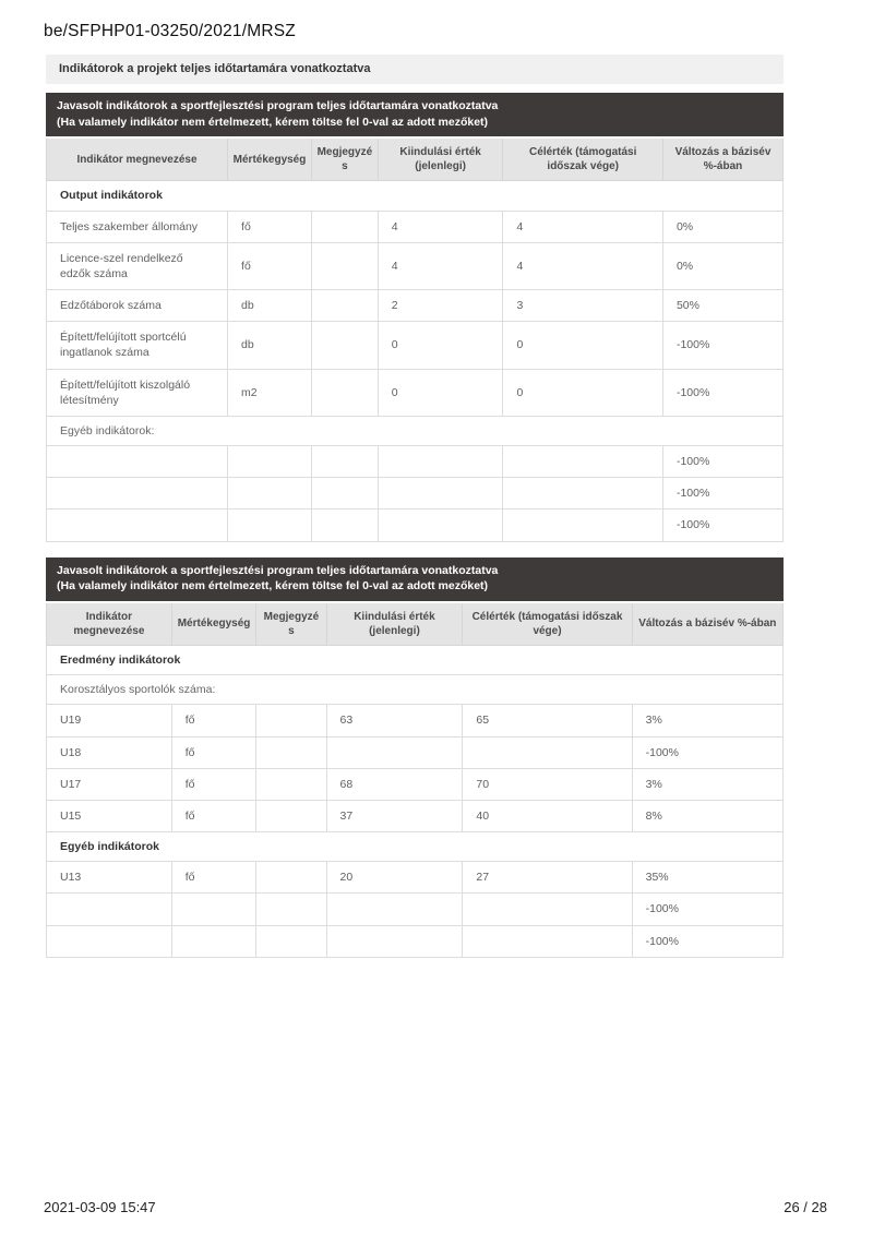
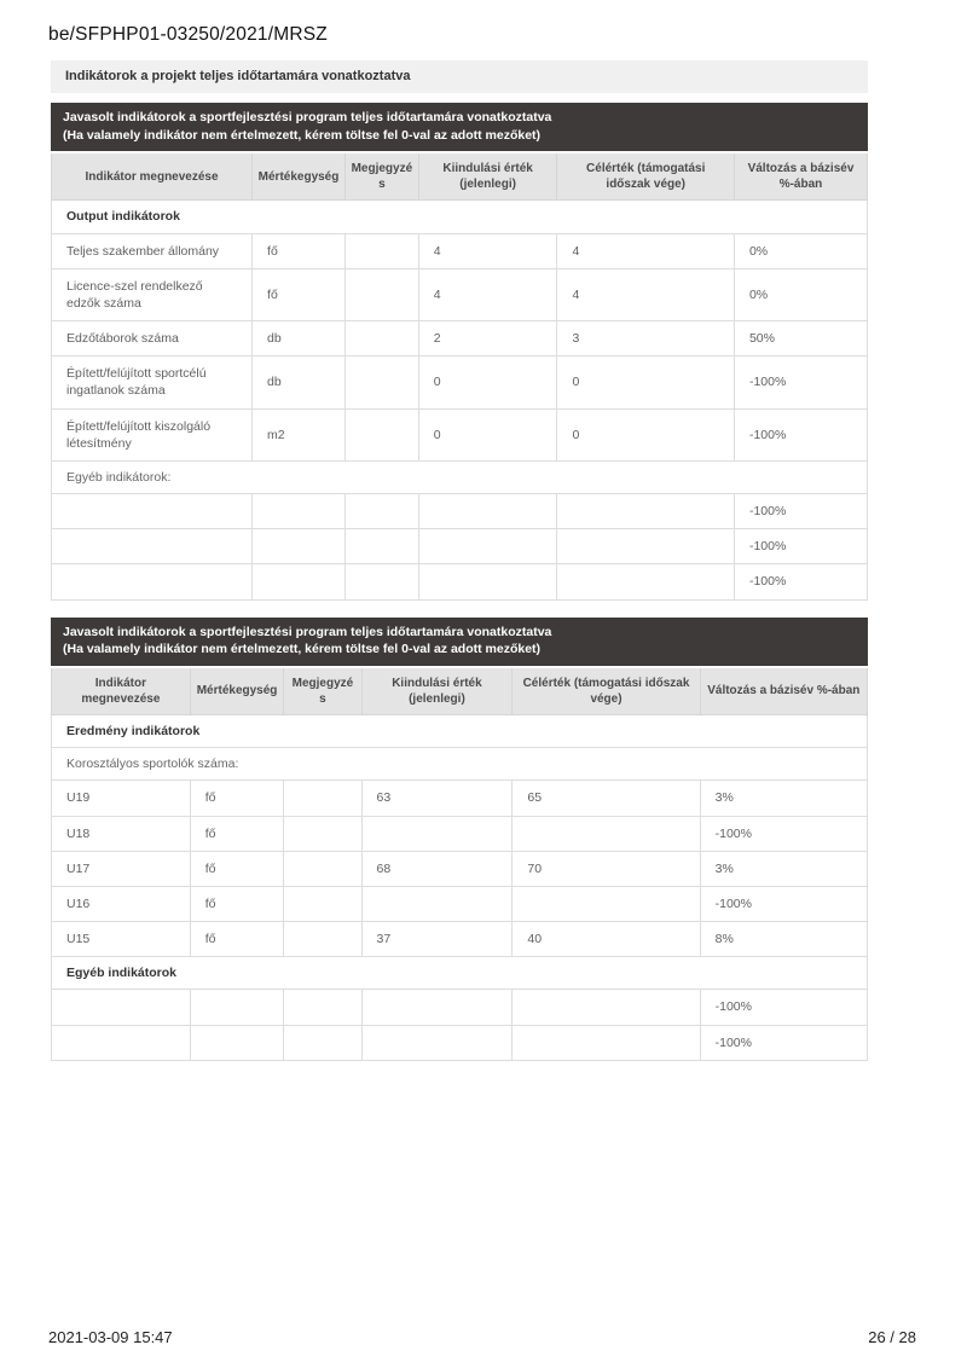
  be/SFPHP01-03250/2021/MRSZ
  Indikátorok a projekt teljes időtartamára vonatkoztatva
  Javasolt indikátorok a sportfejlesztési program teljes időtartamára vonatkoztatva
  (Ha valamely indikátor nem értelmezett, kérem töltse fel 0-val az adott mezőket)
  Indikátor megnevezése	Mértékegység	Megjegyzés	Kiindulási érték (jelenlegi)	Célérték (támogatási időszak vége)	Változás a bázisév %-ában
  Output indikátorok
  Teljes szakember állomány	fő		4	4	0%
  Licence-szel rendelkező edzők száma	fő		4	4	0%
  Edzőtáborok száma	db		2	3	50%
  Épített/felújított sportcélú ingatlanok száma	db		0	0	-100%
  Épített/felújított kiszolgáló létesítmény	m2		0	0	-100%
  Egyéb indikátorok:
  					-100%
  					-100%
  					-100%
  Javasolt indikátorok a sportfejlesztési program teljes időtartamára vonatkoztatva
  (Ha valamely indikátor nem értelmezett, kérem töltse fel 0-val az adott mezőket)
  Indikátor megnevezése	Mértékegység	Megjegyzés	Kiindulási érték (jelenlegi)	Célérték (támogatási időszak vége)	Változás a bázisév %-ában
  Eredmény indikátorok
  Korosztályos sportolók száma:
  U19	fő		63	65	3%
  U18	fő				-100%
  U17	fő		68	70	3%
+ U16	fő				-100%
  U15	fő		37	40	8%
  Egyéb indikátorok
- U13	fő		20	27	35%
  					-100%
  					-100%
  2021-03-09 15:47
  26 / 28
